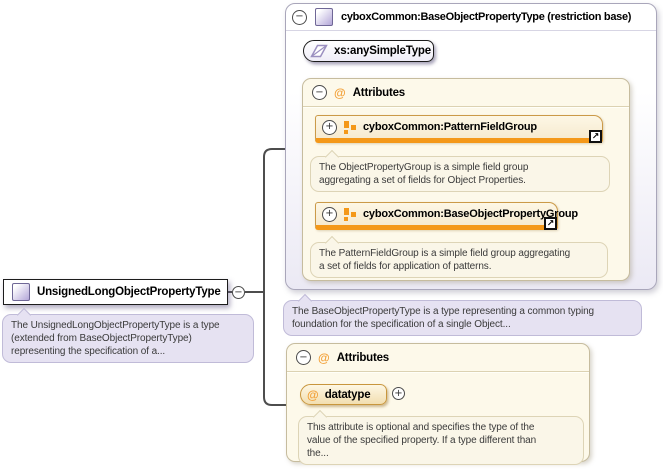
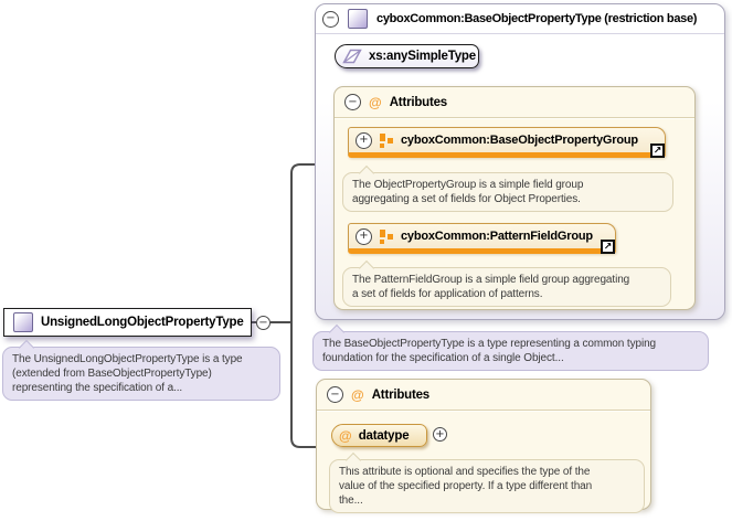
  UnsignedLongObjectPropertyType
  −
  The UnsignedLongObjectPropertyType is a type
  (extended from BaseObjectPropertyType)
  representing the specification of a...
  −
  cyboxCommon:BaseObjectPropertyType (restriction base)
  xs:anySimpleType
  −
  @
  Attributes
  +
- cyboxCommon:PatternFieldGroup
+ cyboxCommon:BaseObjectPropertyGroup
  ↗
  The ObjectPropertyGroup is a simple field group
  aggregating a set of fields for Object Properties.
  +
- cyboxCommon:BaseObjectPropertyGroup
+ cyboxCommon:PatternFieldGroup
  ↗
  The PatternFieldGroup is a simple field group aggregating
  a set of fields for application of patterns.
  The BaseObjectPropertyType is a type representing a common typing
  foundation for the specification of a single Object...
  −
  @
  Attributes
  @
  datatype
  +
  This attribute is optional and specifies the type of the
  value of the specified property. If a type different than
  the...
